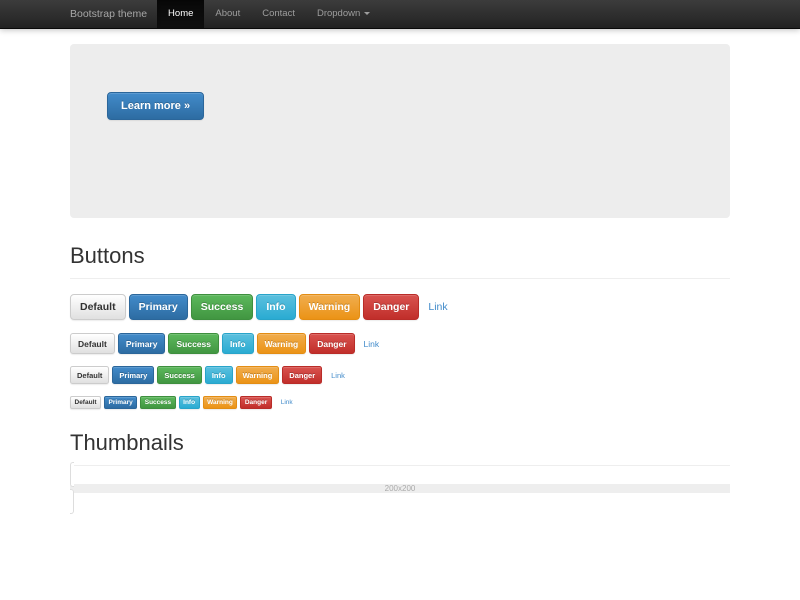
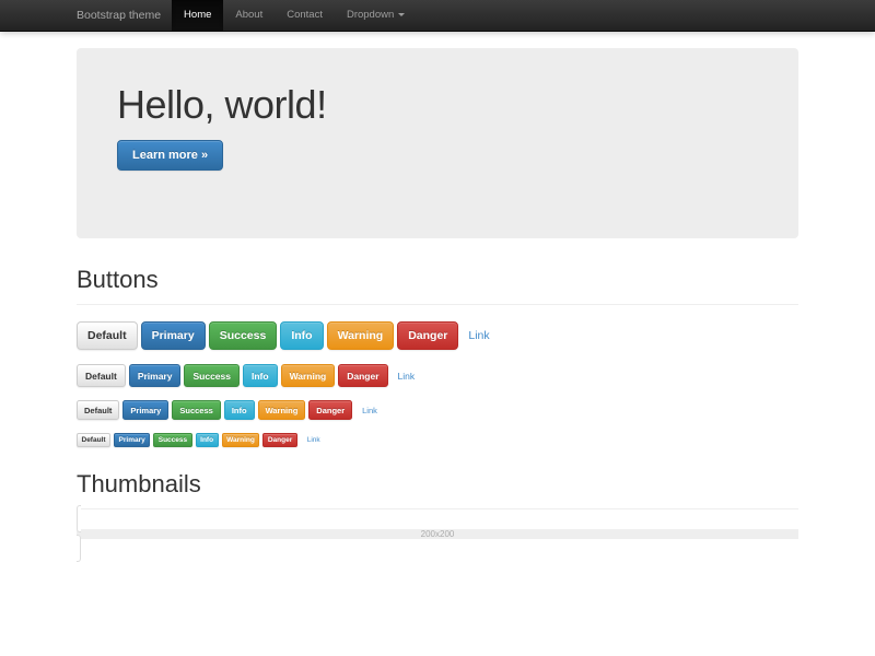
  Bootstrap theme
  Home
  About
  Contact
  Dropdown
+ Hello, world!
  Learn more »
  Buttons
  Default Primary Success Info Warning Danger Link
  Default Primary Success Info Warning Danger Link
  Default Primary Success Info Warning Danger Link
  Thumbnails
  200x200
